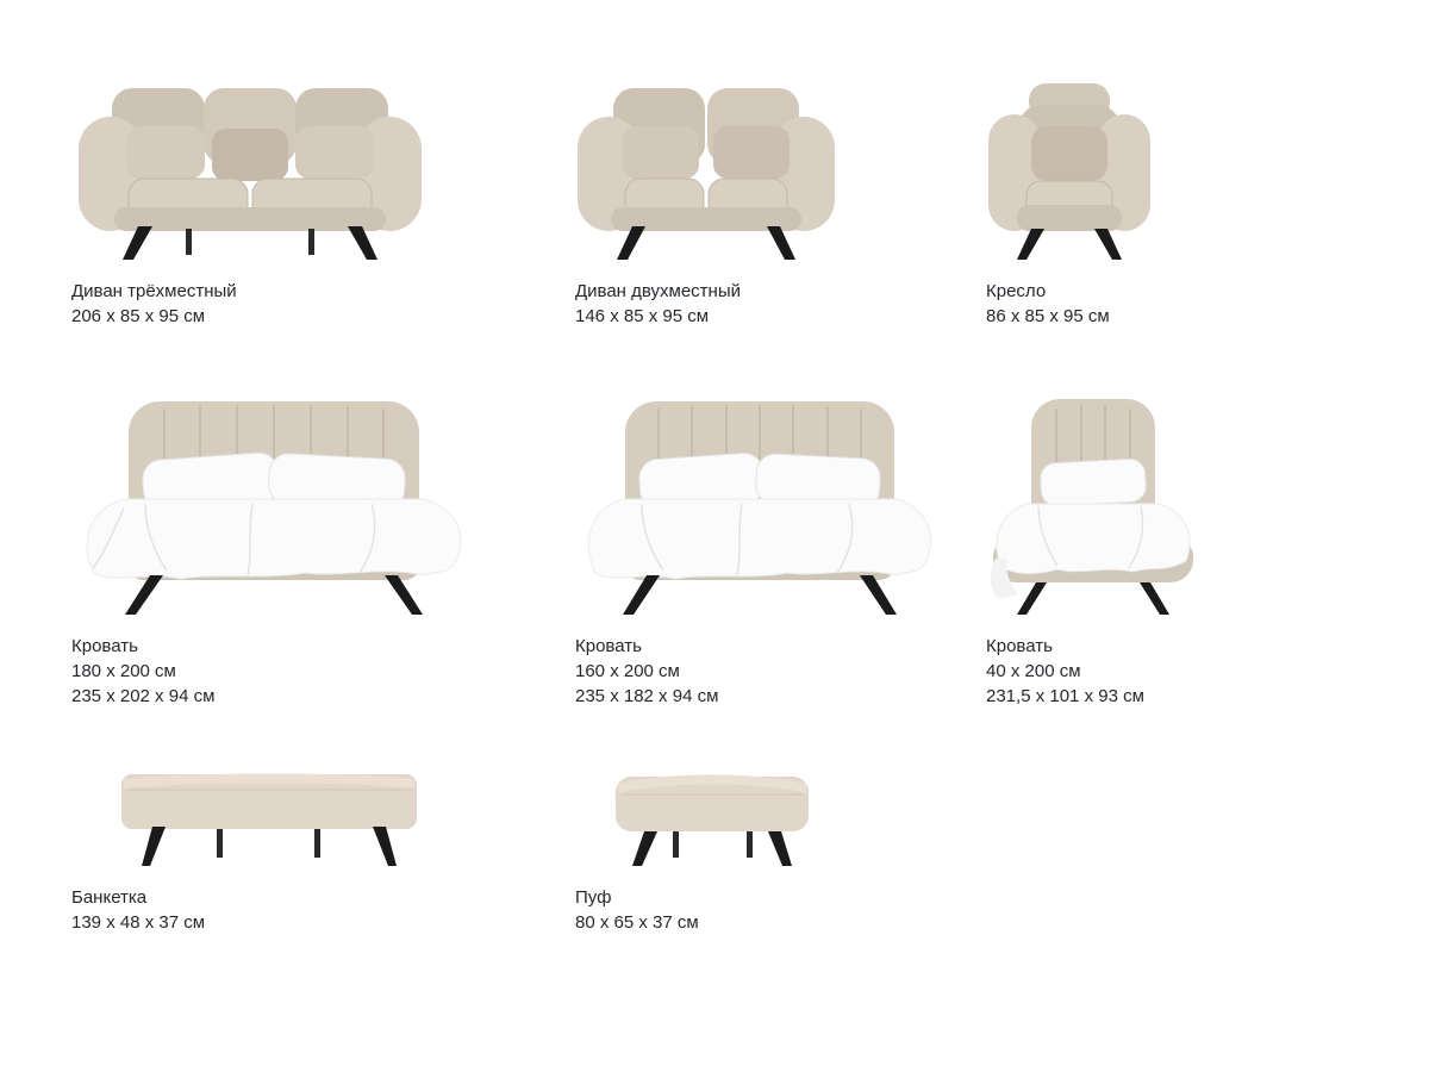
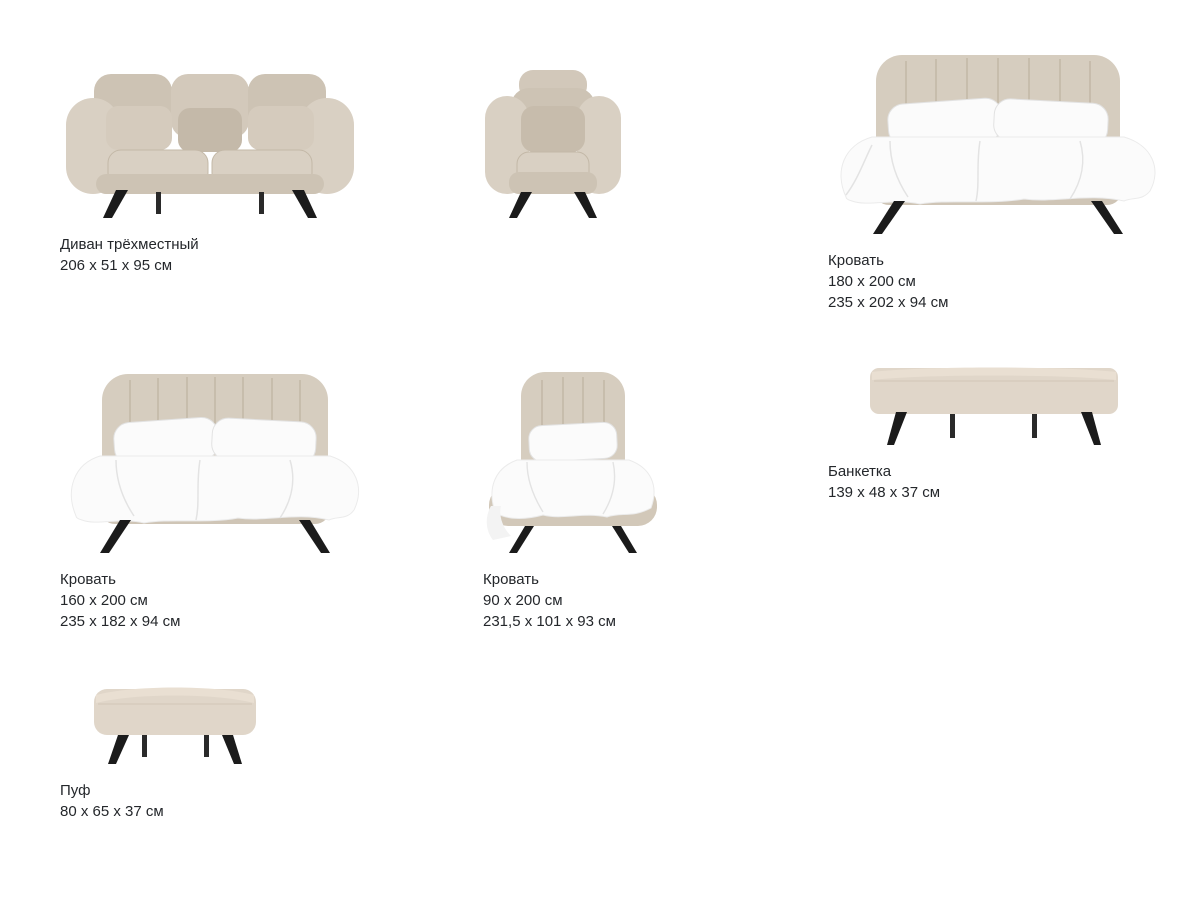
  Диван трёхместный
- 206 x 85 x 95 см
+ 206 x 51 x 95 см
- Диван двухместный
- 146 x 85 x 95 см
- Кресло
- 86 x 85 x 95 см
  Кровать
  180 x 200 см
  235 x 202 x 94 см
  Кровать
  160 x 200 см
  235 x 182 x 94 см
  Кровать
- 40 x 200 см
+ 90 x 200 см
  231,5 x 101 x 93 см
  Банкетка
  139 x 48 x 37 см
  Пуф
  80 x 65 x 37 см
